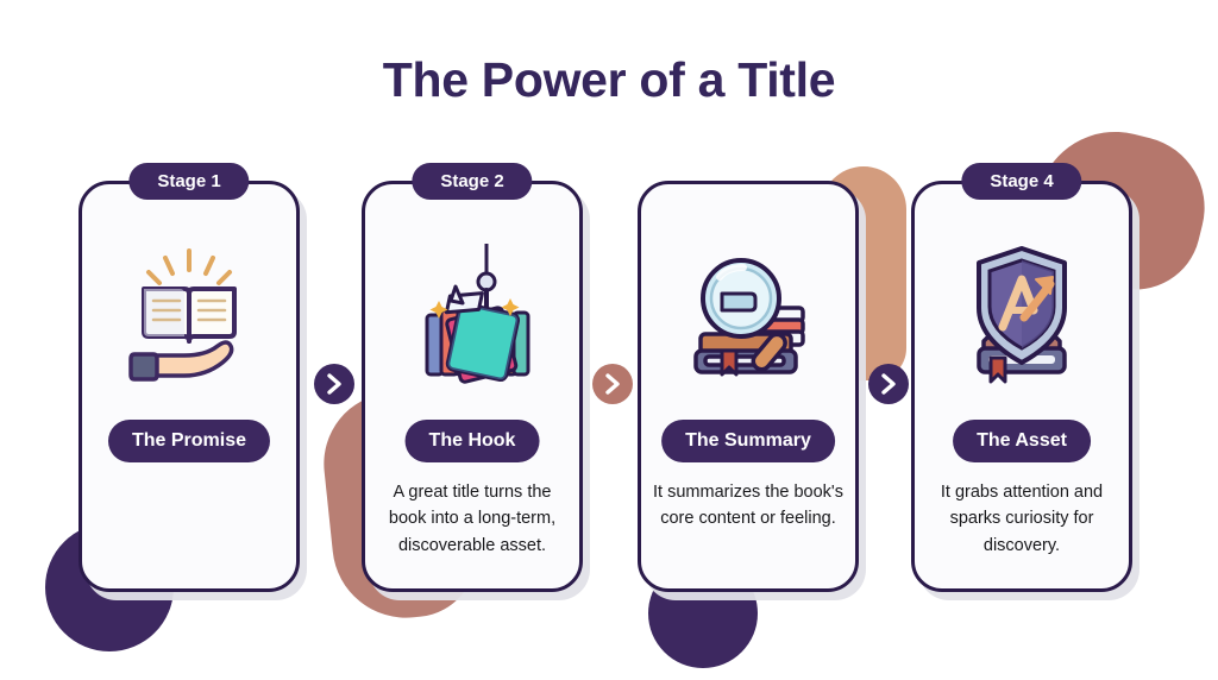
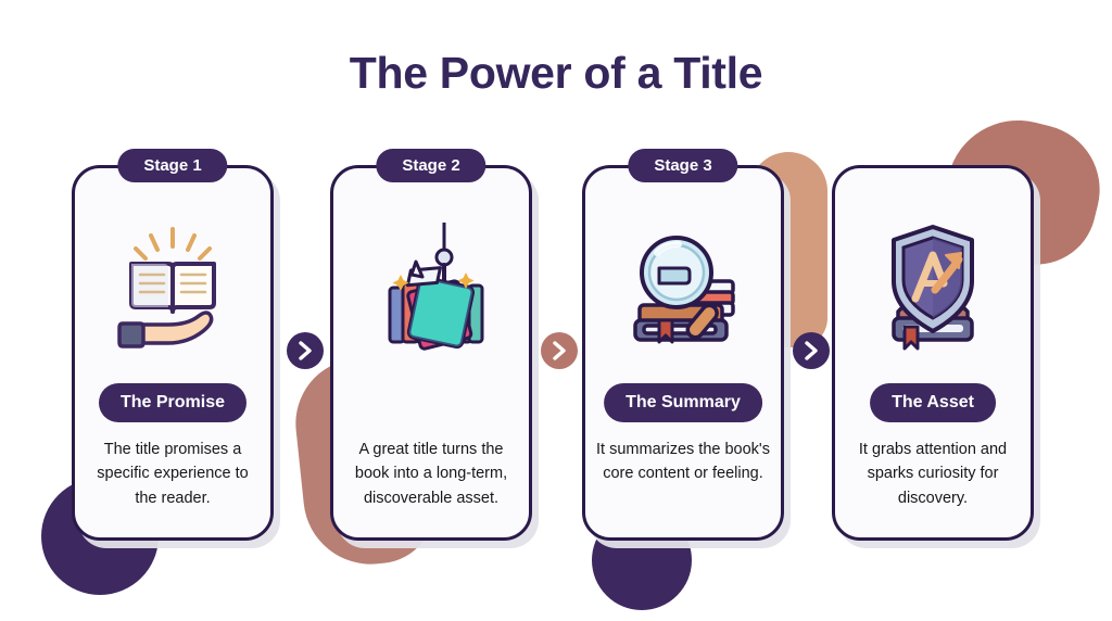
  The Power of a Title
  Stage 1
  The Promise
+ The title promises a specific experience to the reader.
  Stage 2
- The Hook
  A great title turns the book into a long-term, discoverable asset.
+ Stage 3
  The Summary
  It summarizes the book's core content or feeling.
- Stage 4
  The Asset
  It grabs attention and sparks curiosity for discovery.
